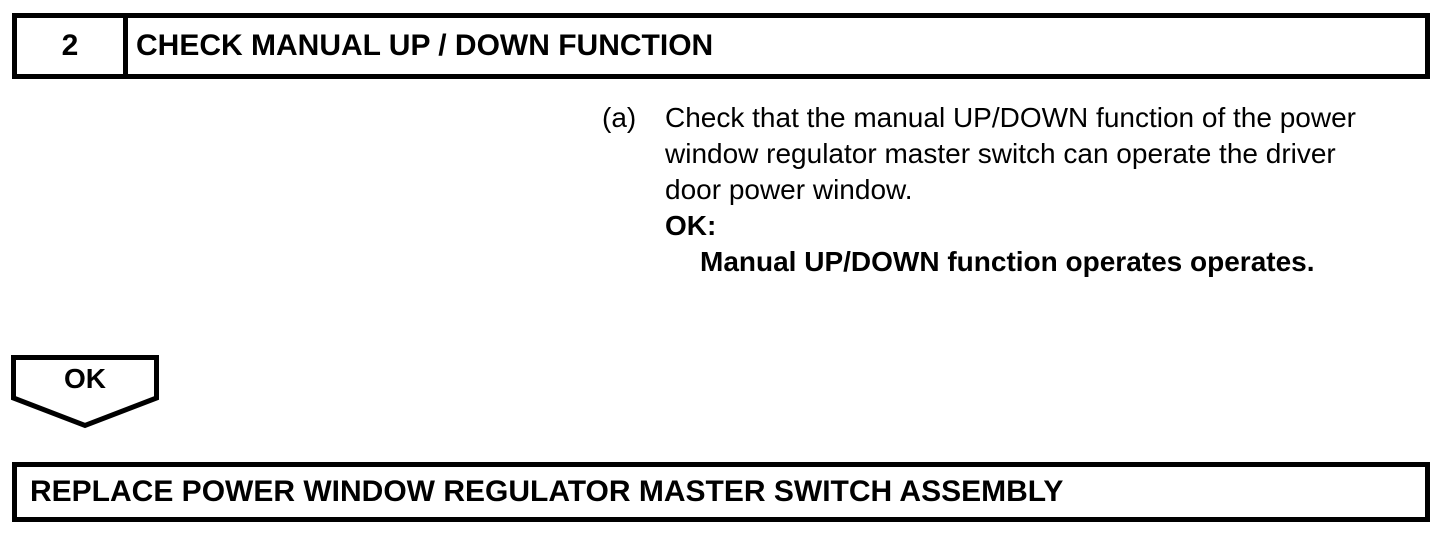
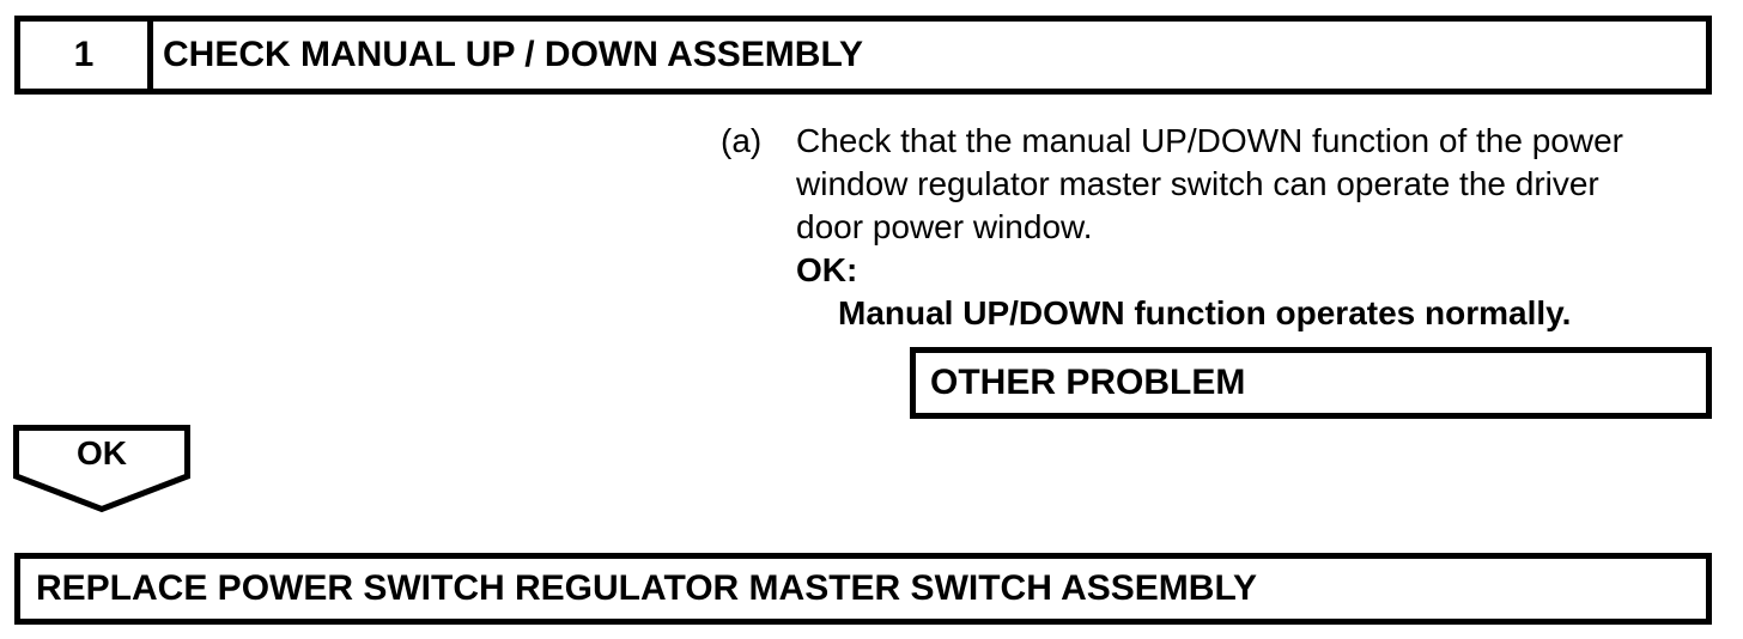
- 2
+ 1
- CHECK MANUAL UP / DOWN FUNCTION
+ CHECK MANUAL UP / DOWN ASSEMBLY
  (a)
  Check that the manual UP/DOWN function of the power
  window regulator master switch can operate the driver
  door power window.
  OK:
- Manual UP/DOWN function operates operates.
+ Manual UP/DOWN function operates normally.
+ OTHER PROBLEM
  OK
- REPLACE POWER WINDOW REGULATOR MASTER SWITCH ASSEMBLY
+ REPLACE POWER SWITCH REGULATOR MASTER SWITCH ASSEMBLY
